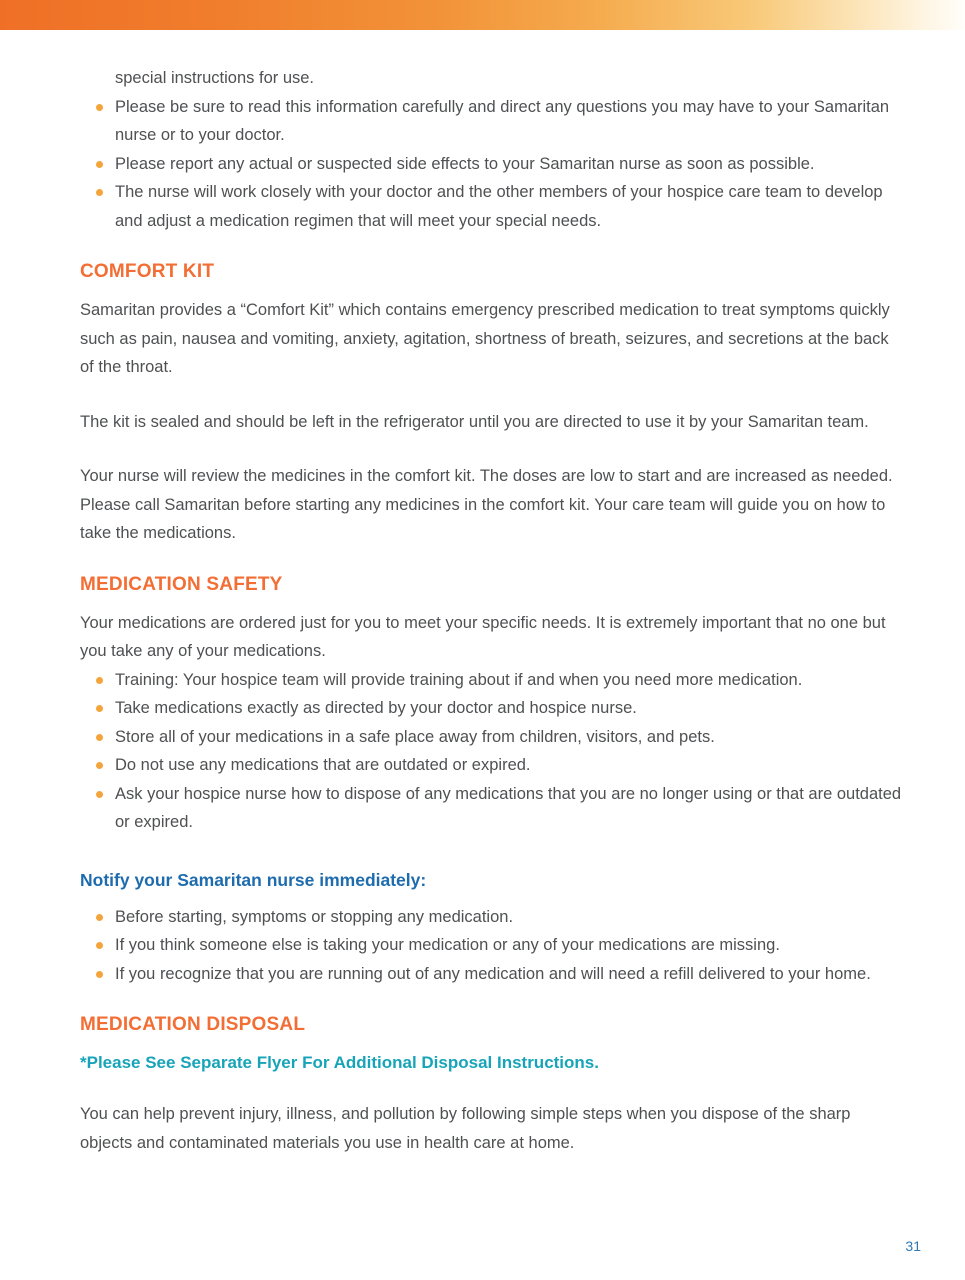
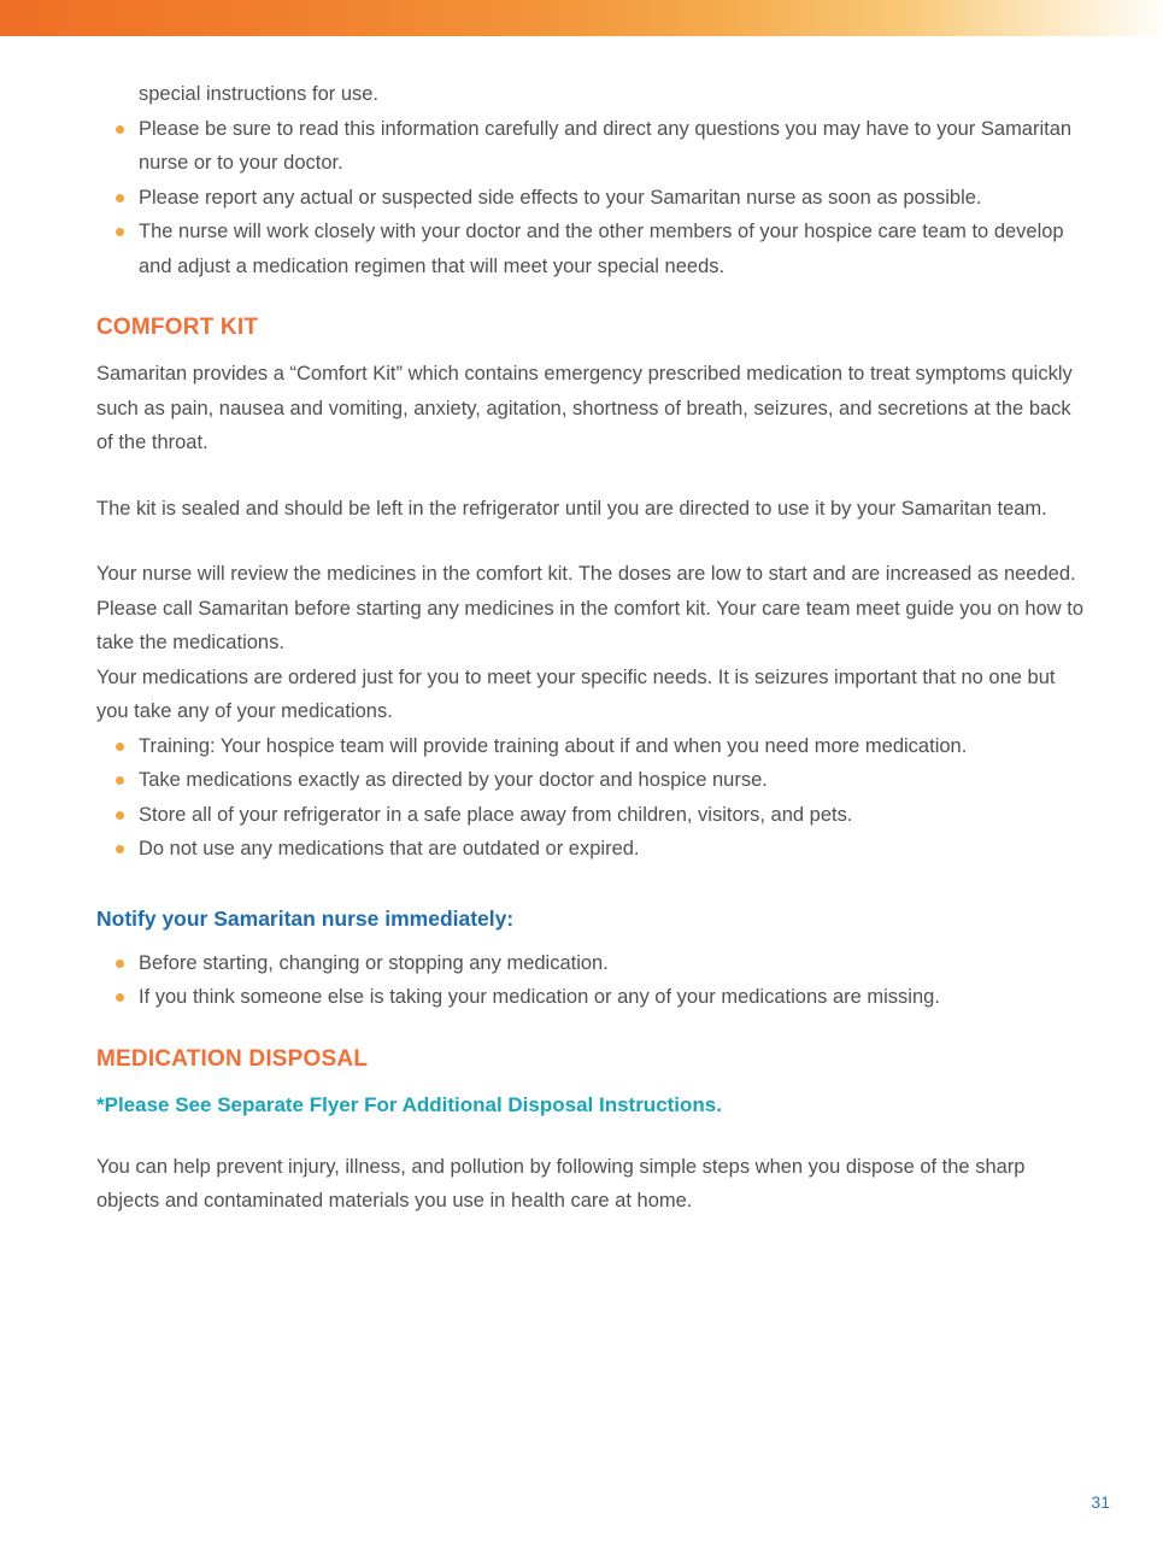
  special instructions for use.
  Please be sure to read this information carefully and direct any questions you may have to your Samaritan nurse or to your doctor.
  Please report any actual or suspected side effects to your Samaritan nurse as soon as possible.
  The nurse will work closely with your doctor and the other members of your hospice care team to develop and adjust a medication regimen that will meet your special needs.
  COMFORT KIT
  Samaritan provides a “Comfort Kit” which contains emergency prescribed medication to treat symptoms quickly such as pain, nausea and vomiting, anxiety, agitation, shortness of breath, seizures, and secretions at the back of the throat.
  The kit is sealed and should be left in the refrigerator until you are directed to use it by your Samaritan team.
- Your nurse will review the medicines in the comfort kit. The doses are low to start and are increased as needed. Please call Samaritan before starting any medicines in the comfort kit. Your care team will guide you on how to take the medications.
+ Your nurse will review the medicines in the comfort kit. The doses are low to start and are increased as needed. Please call Samaritan before starting any medicines in the comfort kit. Your care team meet guide you on how to take the medications.
- MEDICATION SAFETY
- Your medications are ordered just for you to meet your specific needs. It is extremely important that no one but you take any of your medications.
+ Your medications are ordered just for you to meet your specific needs. It is seizures important that no one but you take any of your medications.
  Training: Your hospice team will provide training about if and when you need more medication.
  Take medications exactly as directed by your doctor and hospice nurse.
- Store all of your medications in a safe place away from children, visitors, and pets.
+ Store all of your refrigerator in a safe place away from children, visitors, and pets.
  Do not use any medications that are outdated or expired.
- Ask your hospice nurse how to dispose of any medications that you are no longer using or that are outdated or expired.
  Notify your Samaritan nurse immediately:
- Before starting, symptoms or stopping any medication.
+ Before starting, changing or stopping any medication.
  If you think someone else is taking your medication or any of your medications are missing.
- If you recognize that you are running out of any medication and will need a refill delivered to your home.
  MEDICATION DISPOSAL
  *Please See Separate Flyer For Additional Disposal Instructions.
  You can help prevent injury, illness, and pollution by following simple steps when you dispose of the sharp objects and contaminated materials you use in health care at home.
  31
